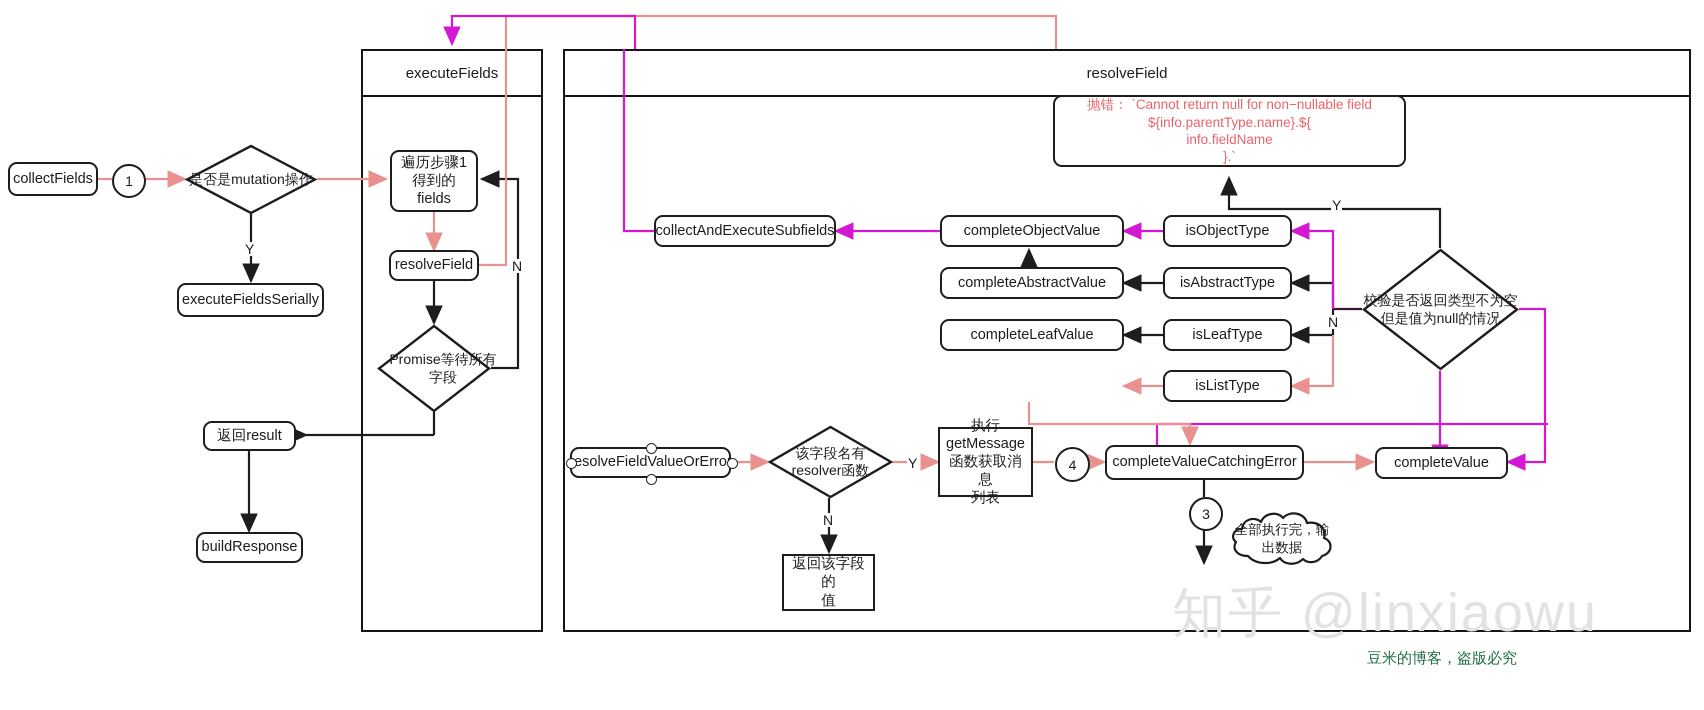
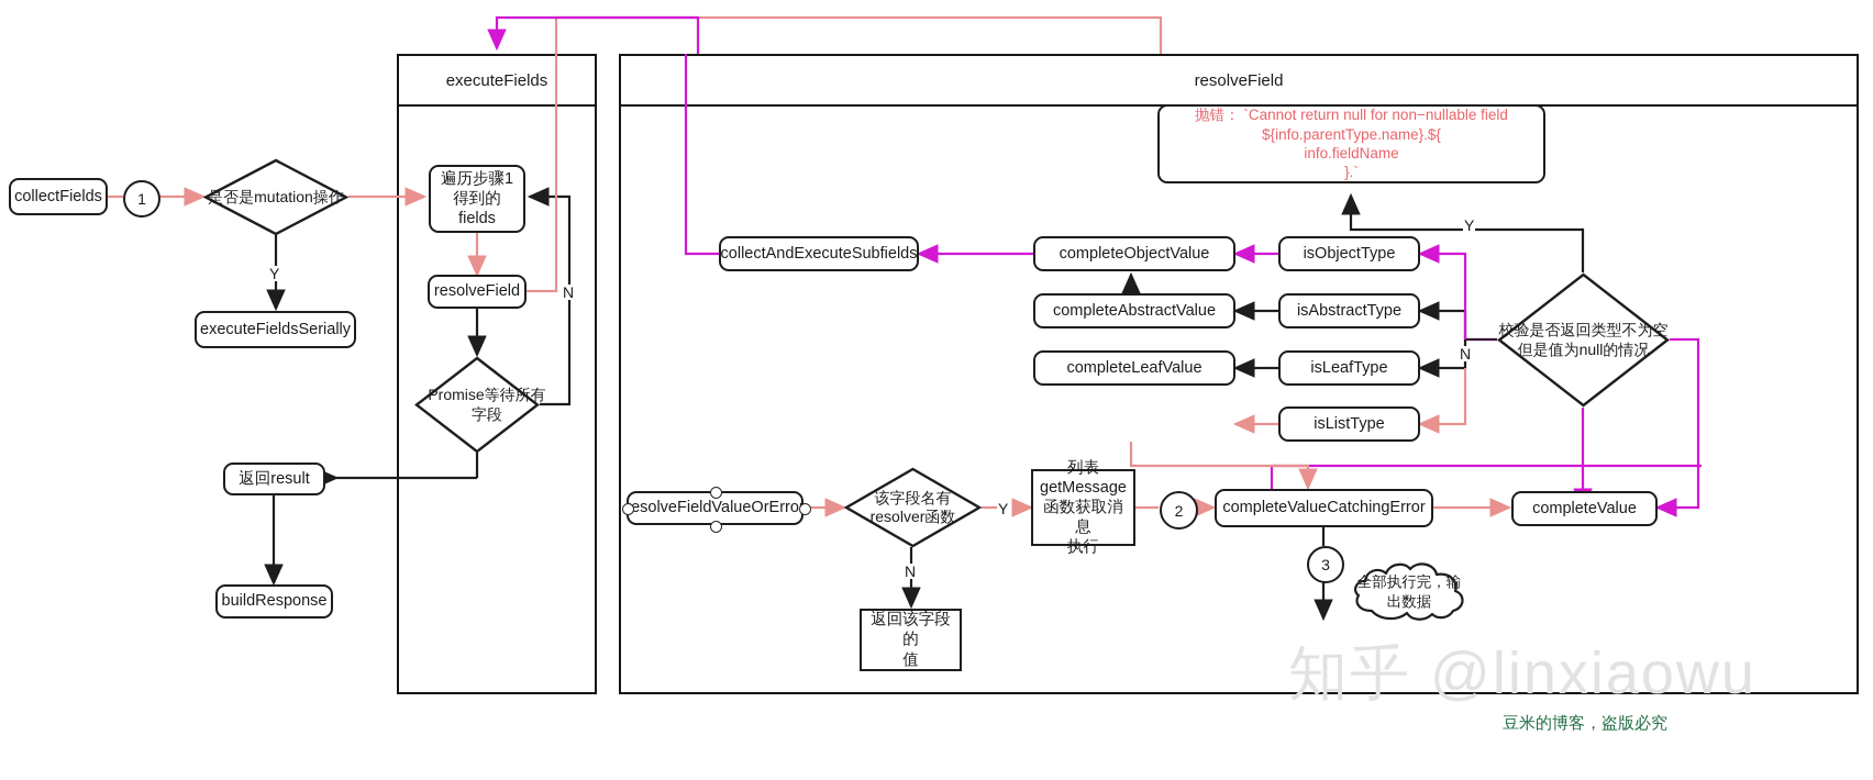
  executeFields
  resolveField
  collectFields
  1
  是否是mutation操作
  Y
  executeFieldsSerially
  返回result
  buildResponse
  遍历步骤1得到的fields
  resolveField
  Promise等待所有字段
  N
  抛错： `Cannot return null for non−nullable field
  ${info.parentType.name}.${
  info.fieldName
  }.`
  collectAndExecuteSubfields
  completeObjectValue
  completeAbstractValue
  completeLeafValue
  isObjectType
  isAbstractType
  isLeafType
  isListType
  校验是否返回类型不为空
  但是值为null的情况
  Y
  N
  esolveFieldValueOrErro
  该字段名有
  resolver函数
  Y
  N
- 执行
+ 列表
  getMessage
  函数获取消息
- 列表
+ 执行
- 4
+ 2
  completeValueCatchingError
  completeValue
  3
  返回该字段的
  值
  全部执行完，输
  出数据
  知乎 @linxiaowu
  豆米的博客，盗版必究
